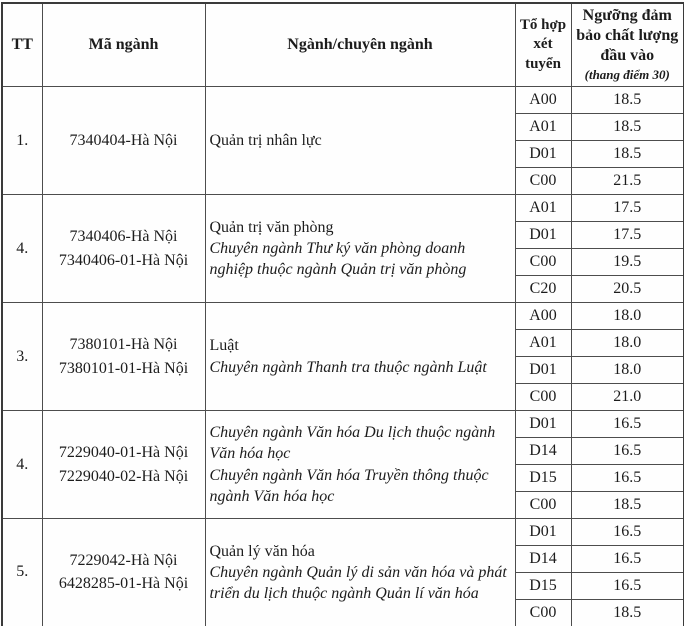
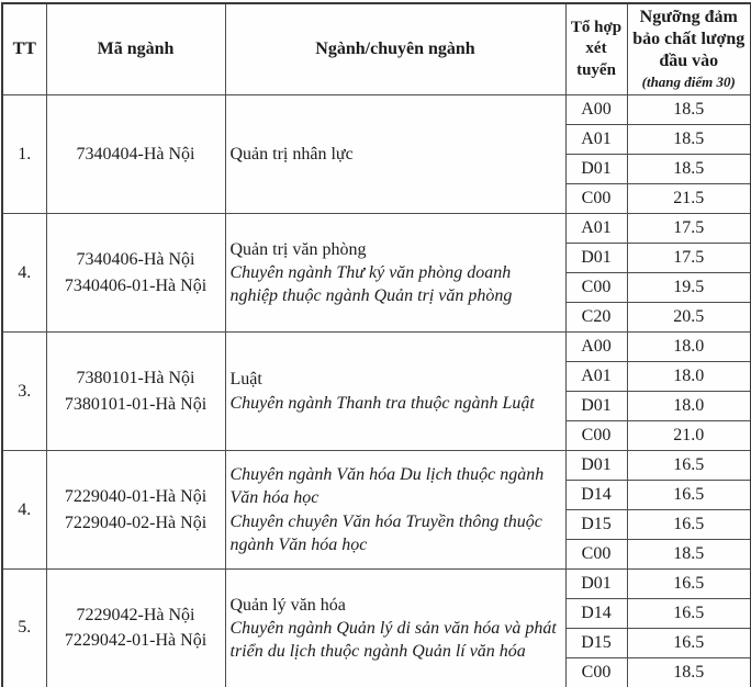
  TT	Mã ngành	Ngành/chuyên ngành	Tổ hợp xét tuyển	Ngưỡng đảm bảo chất lượng đầu vào (thang điểm 30)
  1.	7340404-Hà Nội	Quản trị nhân lực	A00	18.5
  A01	18.5
  D01	18.5
  C00	21.5
  4.	7340406-Hà Nội 7340406-01-Hà Nội	Quản trị văn phòng Chuyên ngành Thư ký văn phòng doanh nghiệp thuộc ngành Quản trị văn phòng	A01	17.5
  D01	17.5
  C00	19.5
  C20	20.5
  3.	7380101-Hà Nội 7380101-01-Hà Nội	Luật Chuyên ngành Thanh tra thuộc ngành Luật	A00	18.0
  A01	18.0
  D01	18.0
  C00	21.0
- 4.	7229040-01-Hà Nội 7229040-02-Hà Nội	Chuyên ngành Văn hóa Du lịch thuộc ngành Văn hóa học Chuyên ngành Văn hóa Truyền thông thuộc ngành Văn hóa học	D01	16.5
+ 4.	7229040-01-Hà Nội 7229040-02-Hà Nội	Chuyên ngành Văn hóa Du lịch thuộc ngành Văn hóa học Chuyên chuyên Văn hóa Truyền thông thuộc ngành Văn hóa học	D01	16.5
  D14	16.5
  D15	16.5
  C00	18.5
- 5.	7229042-Hà Nội 6428285-01-Hà Nội	Quản lý văn hóa Chuyên ngành Quản lý di sản văn hóa và phát triển du lịch thuộc ngành Quản lí văn hóa	D01	16.5
+ 5.	7229042-Hà Nội 7229042-01-Hà Nội	Quản lý văn hóa Chuyên ngành Quản lý di sản văn hóa và phát triển du lịch thuộc ngành Quản lí văn hóa	D01	16.5
  D14	16.5
  D15	16.5
  C00	18.5
